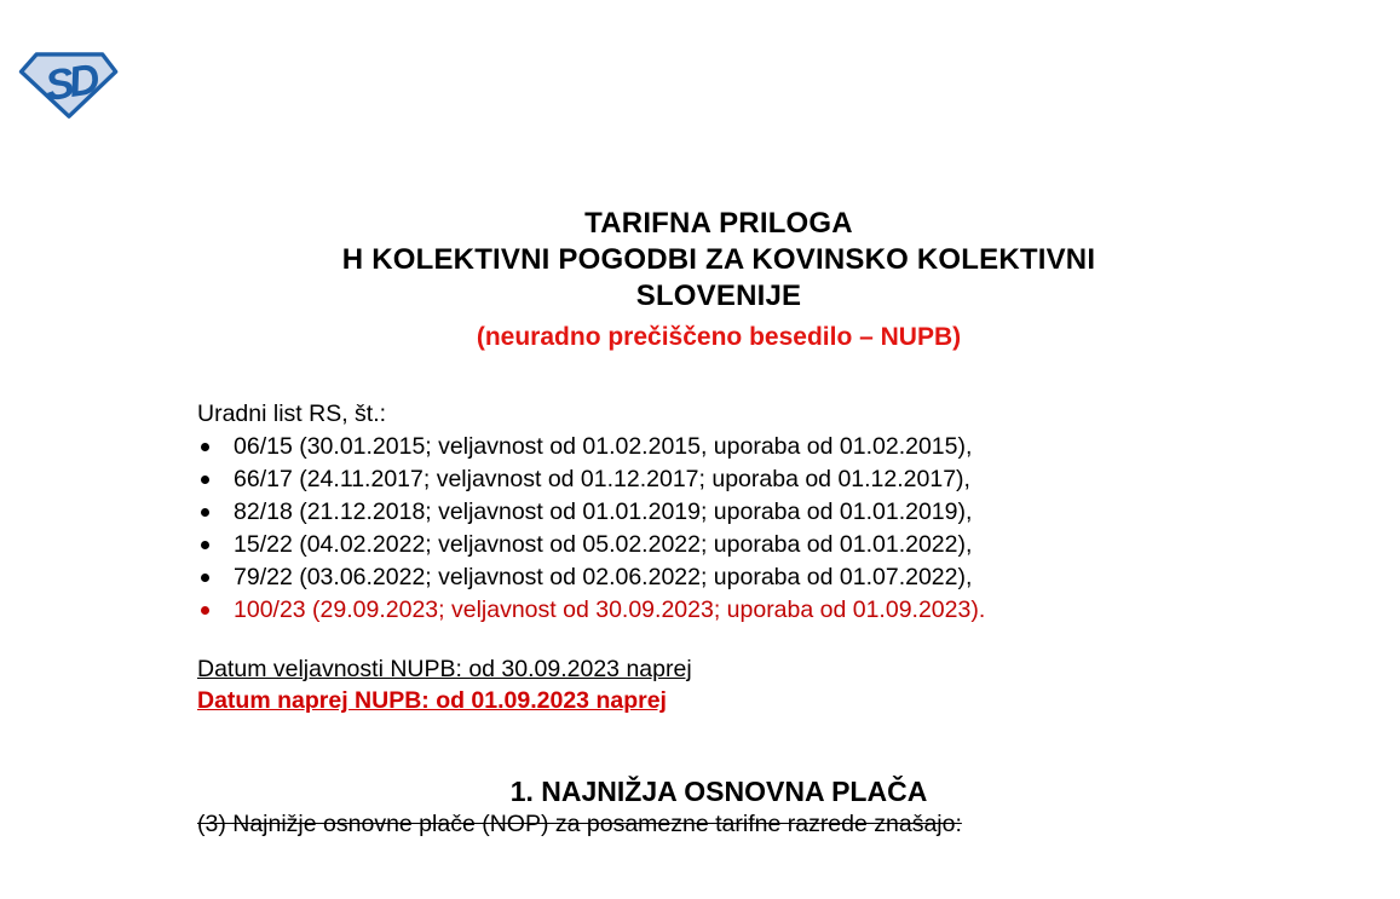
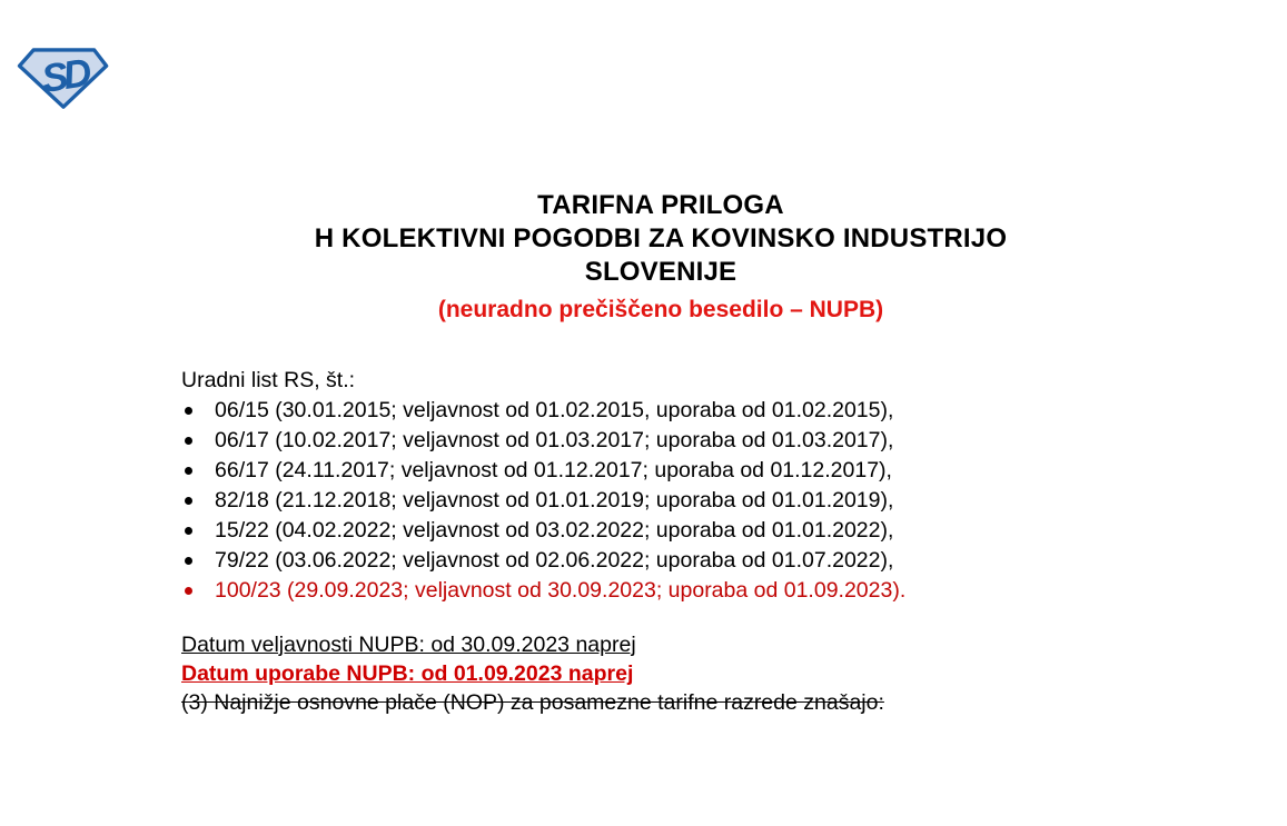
  TARIFNA PRILOGA
- H KOLEKTIVNI POGODBI ZA KOVINSKO KOLEKTIVNI
+ H KOLEKTIVNI POGODBI ZA KOVINSKO INDUSTRIJO
  SLOVENIJE
  (neuradno prečiščeno besedilo – NUPB)
  Uradni list RS, št.:
  06/15 (30.01.2015; veljavnost od 01.02.2015, uporaba od 01.02.2015),
+ 06/17 (10.02.2017; veljavnost od 01.03.2017; uporaba od 01.03.2017),
  66/17 (24.11.2017; veljavnost od 01.12.2017; uporaba od 01.12.2017),
  82/18 (21.12.2018; veljavnost od 01.01.2019; uporaba od 01.01.2019),
- 15/22 (04.02.2022; veljavnost od 05.02.2022; uporaba od 01.01.2022),
+ 15/22 (04.02.2022; veljavnost od 03.02.2022; uporaba od 01.01.2022),
  79/22 (03.06.2022; veljavnost od 02.06.2022; uporaba od 01.07.2022),
  100/23 (29.09.2023; veljavnost od 30.09.2023; uporaba od 01.09.2023).
  Datum veljavnosti NUPB: od 30.09.2023 naprej
- Datum naprej NUPB: od 01.09.2023 naprej
+ Datum uporabe NUPB: od 01.09.2023 naprej
- 1. NAJNIŽJA OSNOVNA PLAČA
  (3) Najnižje osnovne plače (NOP) za posamezne tarifne razrede znašajo:
